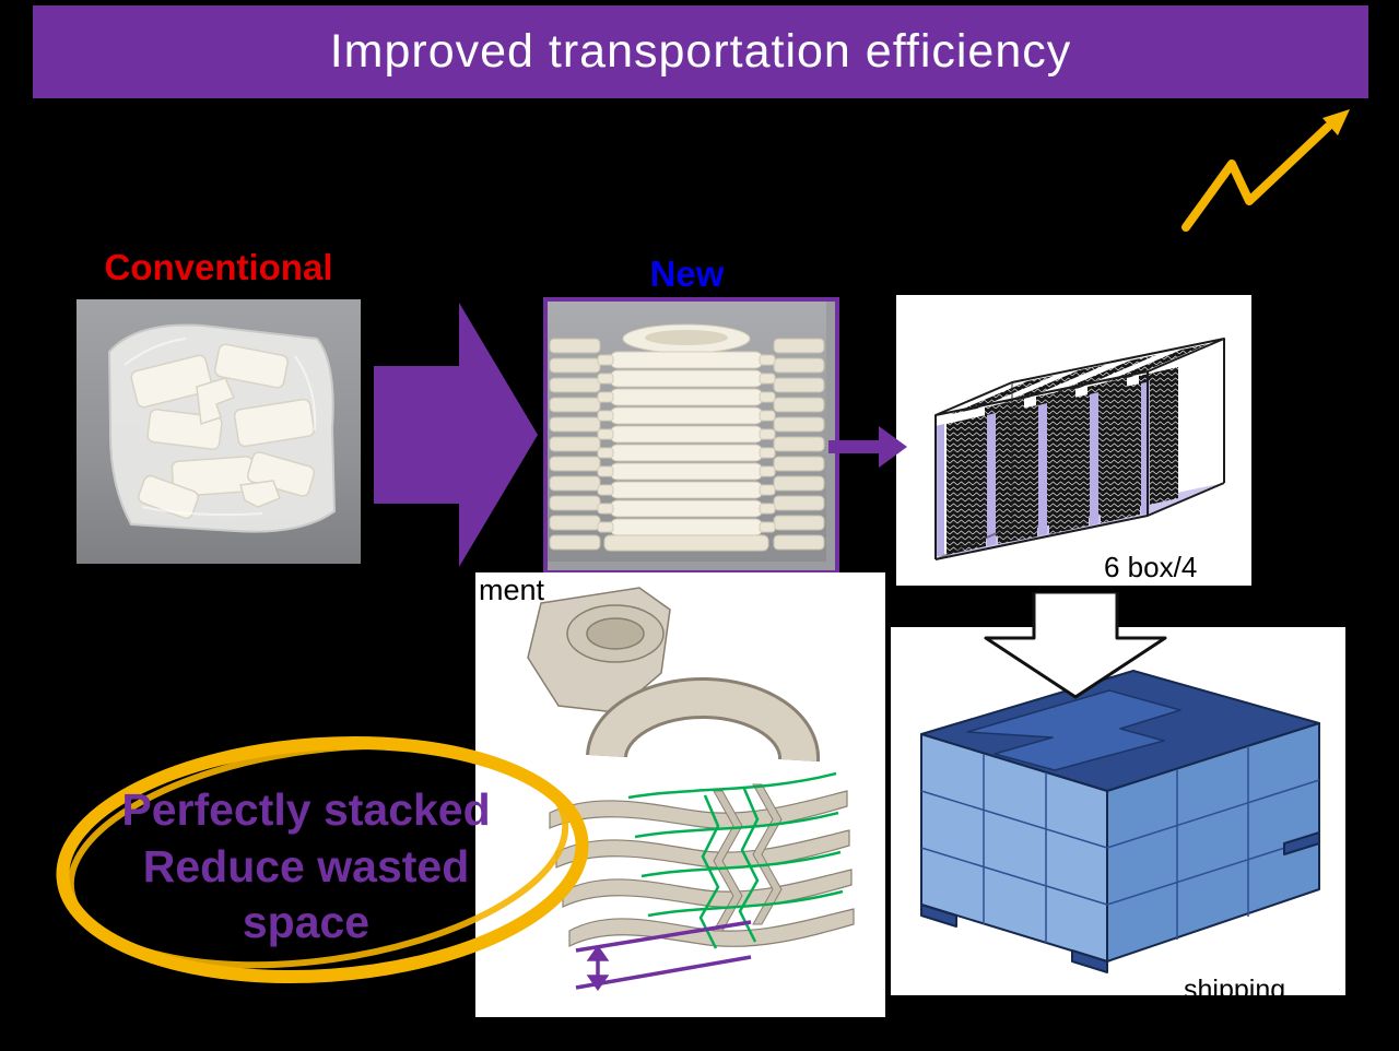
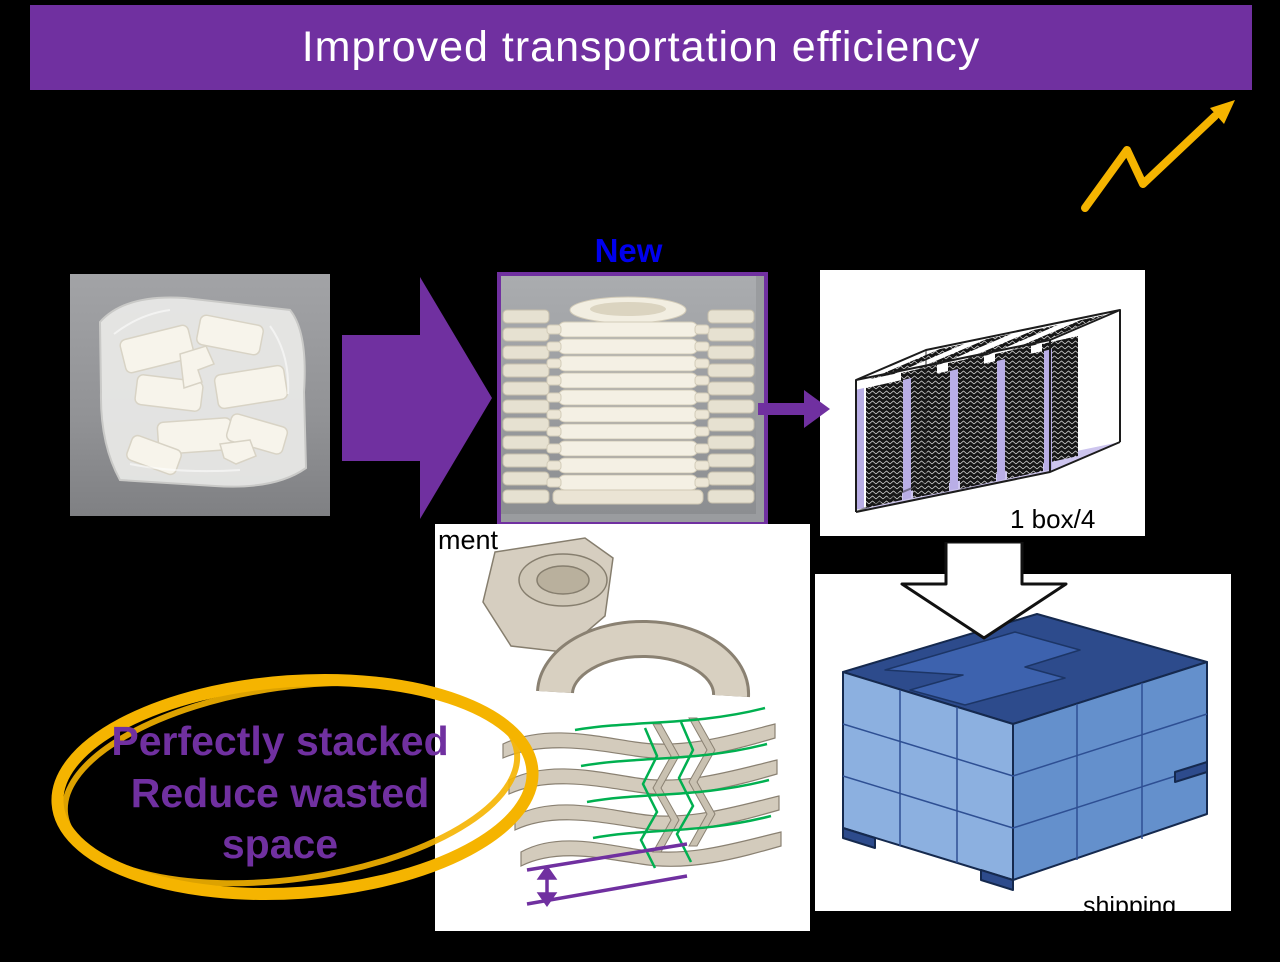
  Improved transportation efficiency
- Conventional
  New
- 6 box/4
+ 1 box/4
  ment
  shipping
  Perfectly stacked
  Reduce wasted
  space
